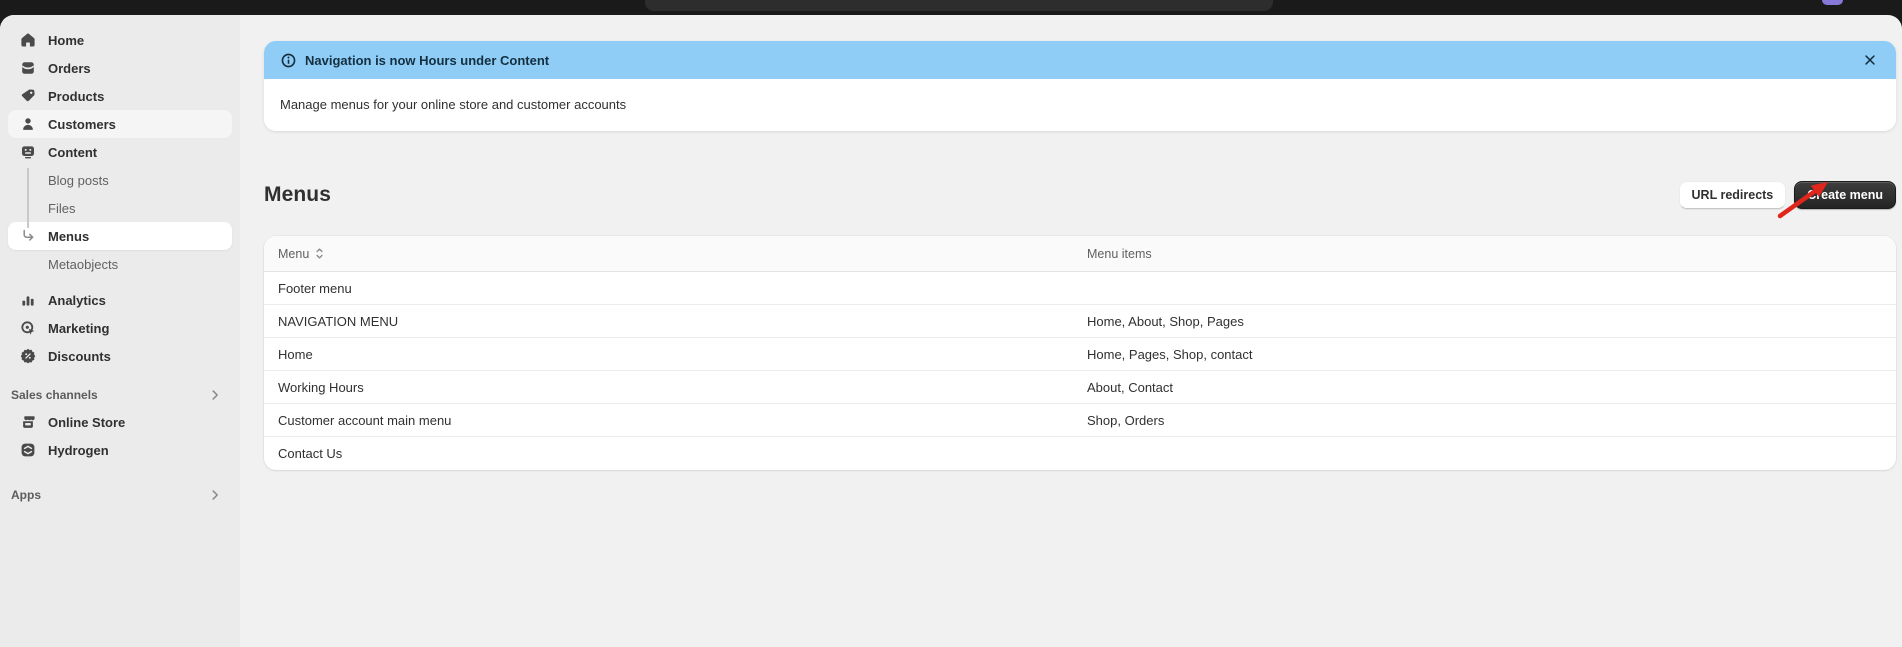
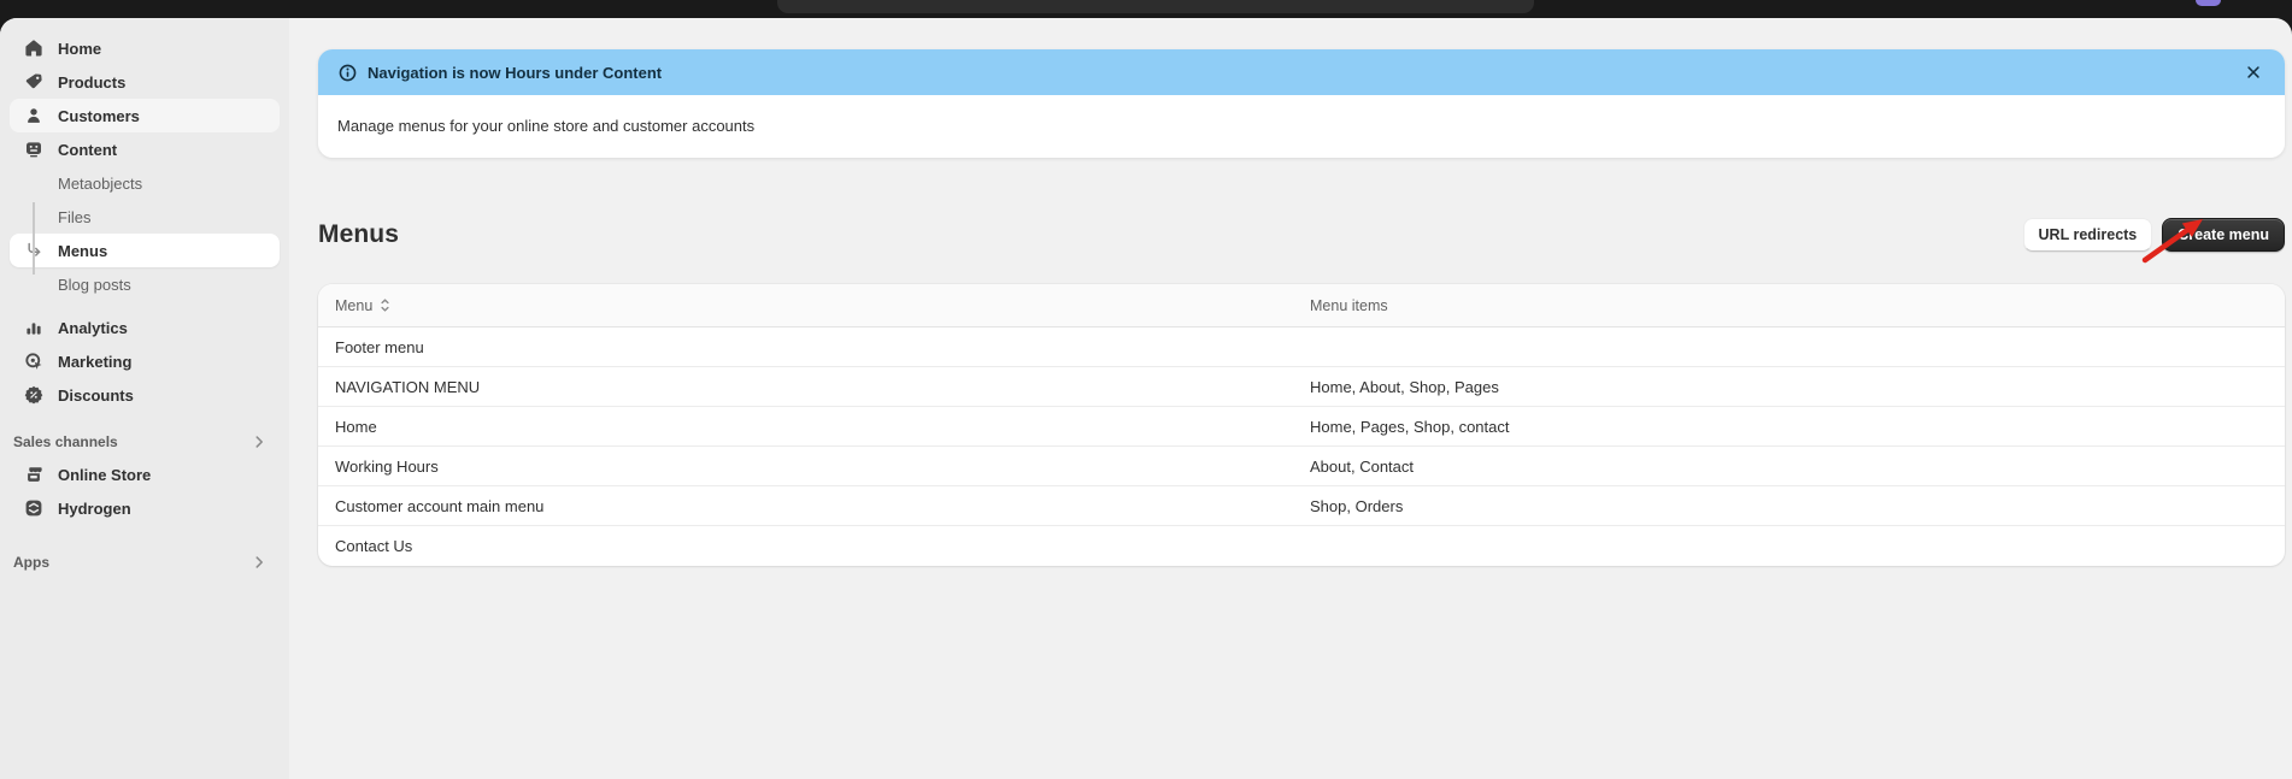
  Home
- Orders
  Products
  Customers
  Content
- Blog posts
+ Metaobjects
  Files
  Menus
- Metaobjects
+ Blog posts
  Analytics
  Marketing
  Discounts
  Sales channels
  Online Store
  Hydrogen
  Apps
  Navigation is now Hours under Content
  Manage menus for your online store and customer accounts
  Menus
  URL redirects
  eate menu
  Menu
  Menu items
  Footer menu
  NAVIGATION MENU
  Home, About, Shop, Pages
  Home
  Home, Pages, Shop, contact
  Working Hours
  About, Contact
  Customer account main menu
  Shop, Orders
  Contact Us
